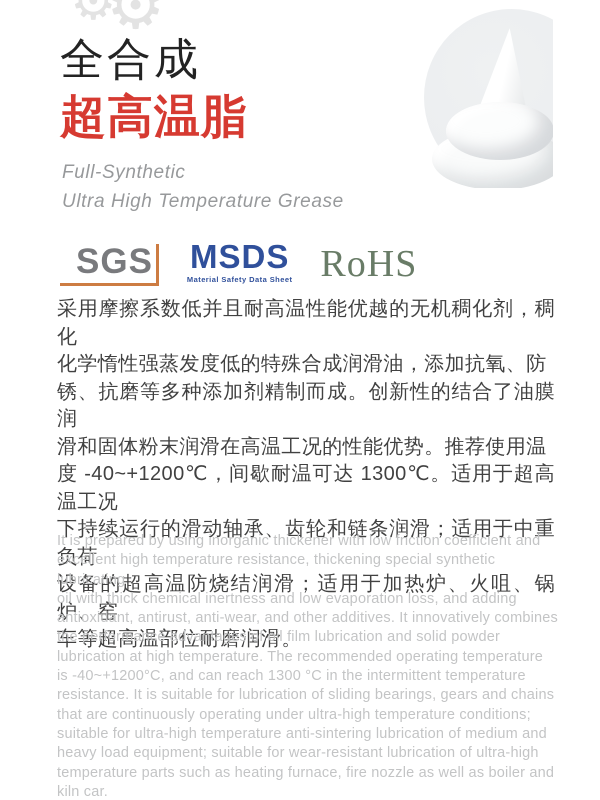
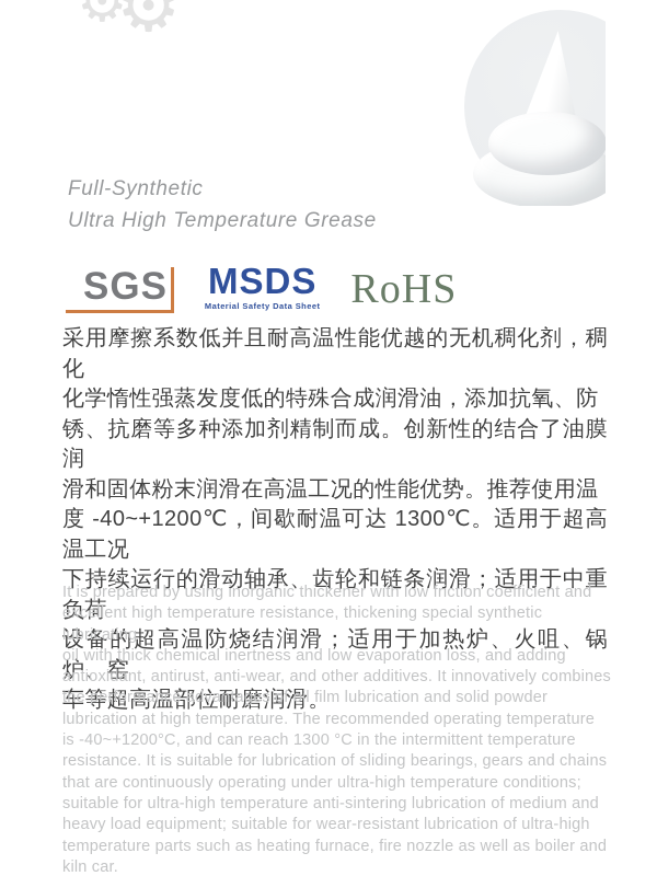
  ⚙
  ⚙
- 全合成
- 超高温脂
  Full-Synthetic
  Ultra High Temperature Grease
  SGS
  MSDS
  Material Safety Data Sheet
  RoHS
  采用摩擦系数低并且耐高温性能优越的无机稠化剂，稠化
  化学惰性强蒸发度低的特殊合成润滑油，添加抗氧、防
  锈、抗磨等多种添加剂精制而成。创新性的结合了油膜润
  滑和固体粉末润滑在高温工况的性能优势。推荐使用温
  度 -40~+1200℃，间歇耐温可达 1300℃。适用于超高温工况
  下持续运行的滑动轴承、齿轮和链条润滑；适用于中重负荷
  设备的超高温防烧结润滑；适用于加热炉、火咀、锅炉、窑
  车等超高温部位耐磨润滑。
  It is prepared by using inorganic thickener with low friction coefficient and
  excellent high temperature resistance, thickening special synthetic lubricating
  oil with thick chemical inertness and low evaporation loss, and adding
  antioxidant, antirust, anti-wear, and other additives. It innovatively combines
  the performance advantages of oil film lubrication and solid powder
  lubrication at high temperature. The recommended operating temperature
  is -40~+1200°C, and can reach 1300 °C in the intermittent temperature
  resistance. It is suitable for lubrication of sliding bearings, gears and chains
  that are continuously operating under ultra-high temperature conditions;
  suitable for ultra-high temperature anti-sintering lubrication of medium and
  heavy load equipment; suitable for wear-resistant lubrication of ultra-high
  temperature parts such as heating furnace, fire nozzle as well as boiler and
  kiln car.
